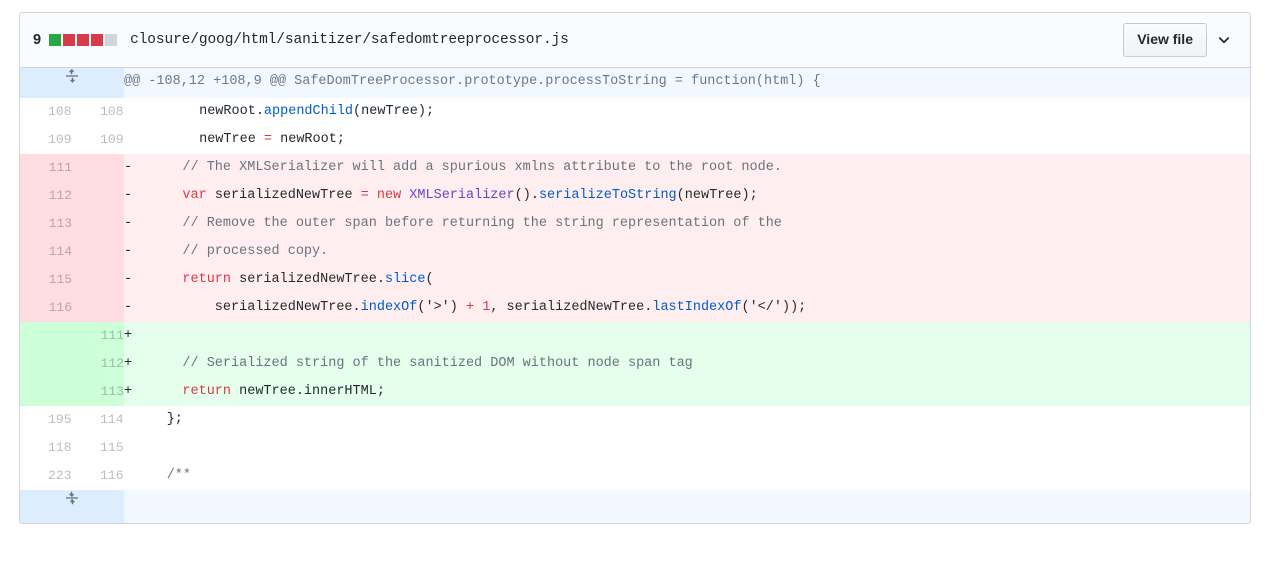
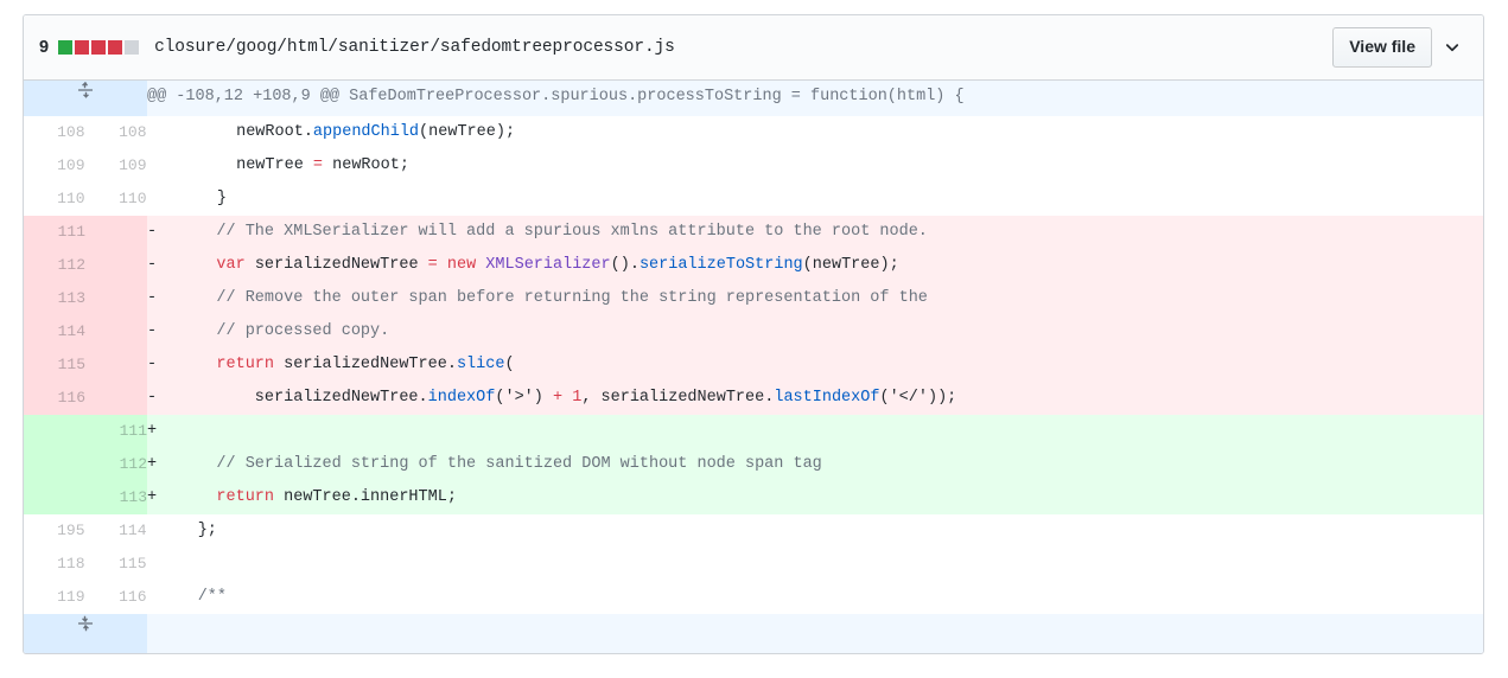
  9
  closure/goog/html/sanitizer/safedomtreeprocessor.js
  View file
- 	@@ -108,12 +108,9 @@ SafeDomTreeProcessor.prototype.processToString = function(html) {
+ 	@@ -108,12 +108,9 @@ SafeDomTreeProcessor.spurious.processToString = function(html) {
  108	108	newRoot.appendChild(newTree);
  109	109	newTree = newRoot;
+ 110	110	}
  111		- // The XMLSerializer will add a spurious xmlns attribute to the root node.
  112		- var serializedNewTree = new XMLSerializer().serializeToString(newTree);
  113		- // Remove the outer span before returning the string representation of the
  114		- // processed copy.
  115		- return serializedNewTree.slice(
  116		- serializedNewTree.indexOf('>') + 1, serializedNewTree.lastIndexOf('</'));
  	111	+
  	112	+ // Serialized string of the sanitized DOM without node span tag
  	113	+ return newTree.innerHTML;
  195	114	};
  118	115
- 223	116	/**
+ 119	116	/**
